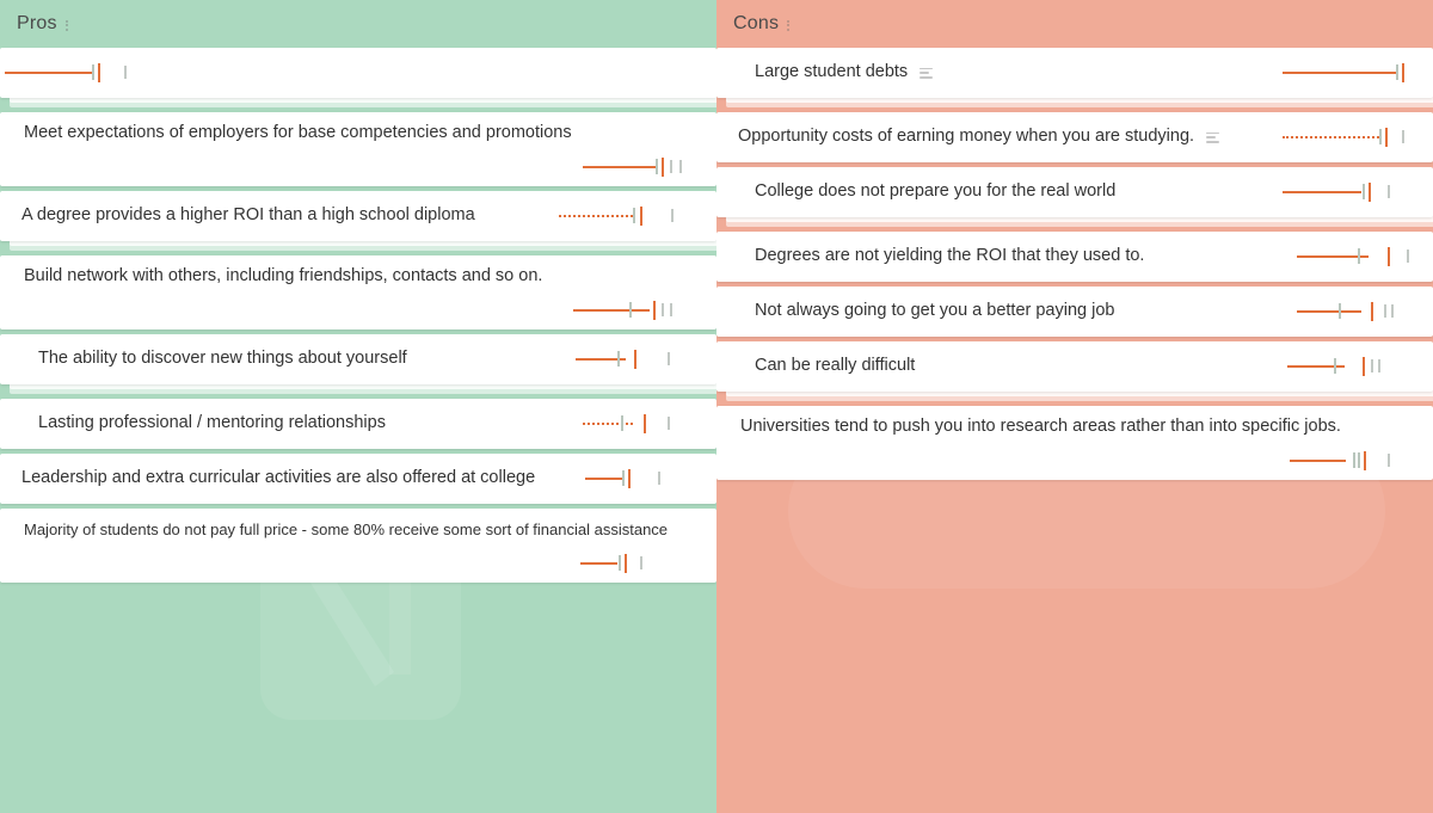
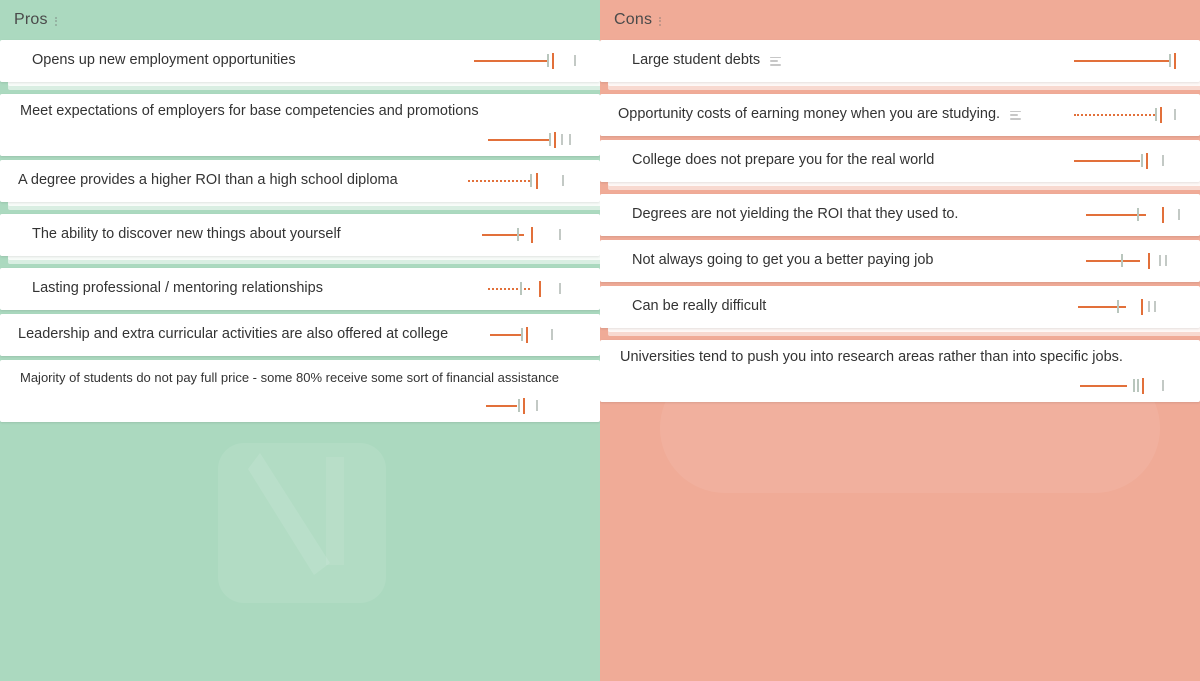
  Pros
+ Opens up new employment opportunities
  Meet expectations of employers for base competencies and promotions
  A degree provides a higher ROI than a high school diploma
- Build network with others, including friendships, contacts and so on.
  The ability to discover new things about yourself
  Lasting professional / mentoring relationships
  Leadership and extra curricular activities are also offered at college
  Majority of students do not pay full price - some 80% receive some sort of financial assistance
  Cons
  Large student debts
  Opportunity costs of earning money when you are studying.
  College does not prepare you for the real world
  Degrees are not yielding the ROI that they used to.
  Not always going to get you a better paying job
  Can be really difficult
  Universities tend to push you into research areas rather than into specific jobs.
